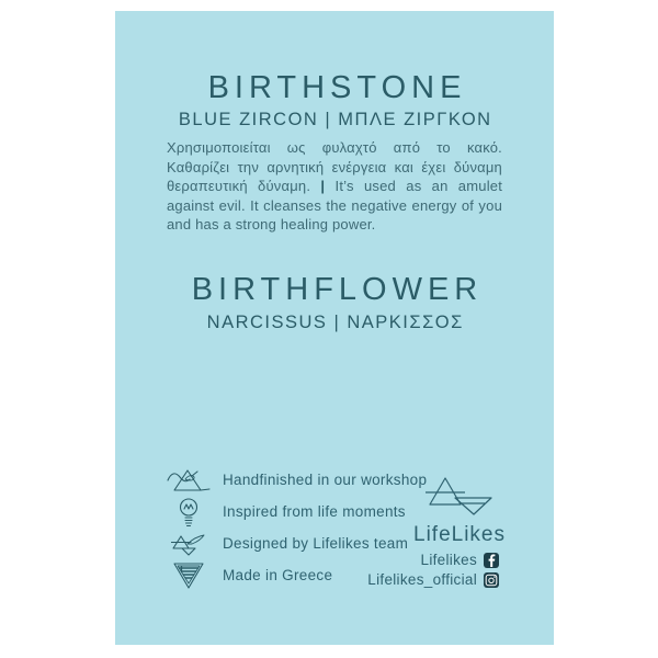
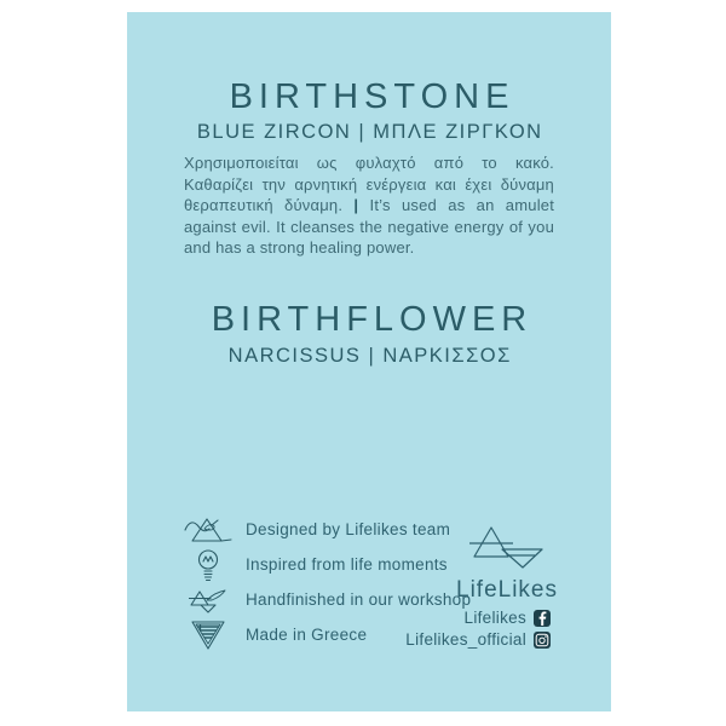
  BIRTHSTONE
  BLUE ZIRCON | ΜΠΛΕ ΖΙΡΓΚΟΝ
  Χρησιμοποιείται ως φυλαχτό από το κακό. Καθαρίζει την αρνητική ενέργεια και έχει δύναμη θεραπευτική δύναμη. | It’s used as an amulet against evil. It cleanses the negative energy of you and has a strong healing power.
  BIRTHFLOWER
  NARCISSUS | ΝΑΡΚΙΣΣΟΣ
- Handfinished in our workshop
+ Designed by Lifelikes team
  Inspired from life moments
- Designed by Lifelikes team
+ Handfinished in our workshop
  Made in Greece
  LifeLikes
  Lifelikes
  Lifelikes_official
